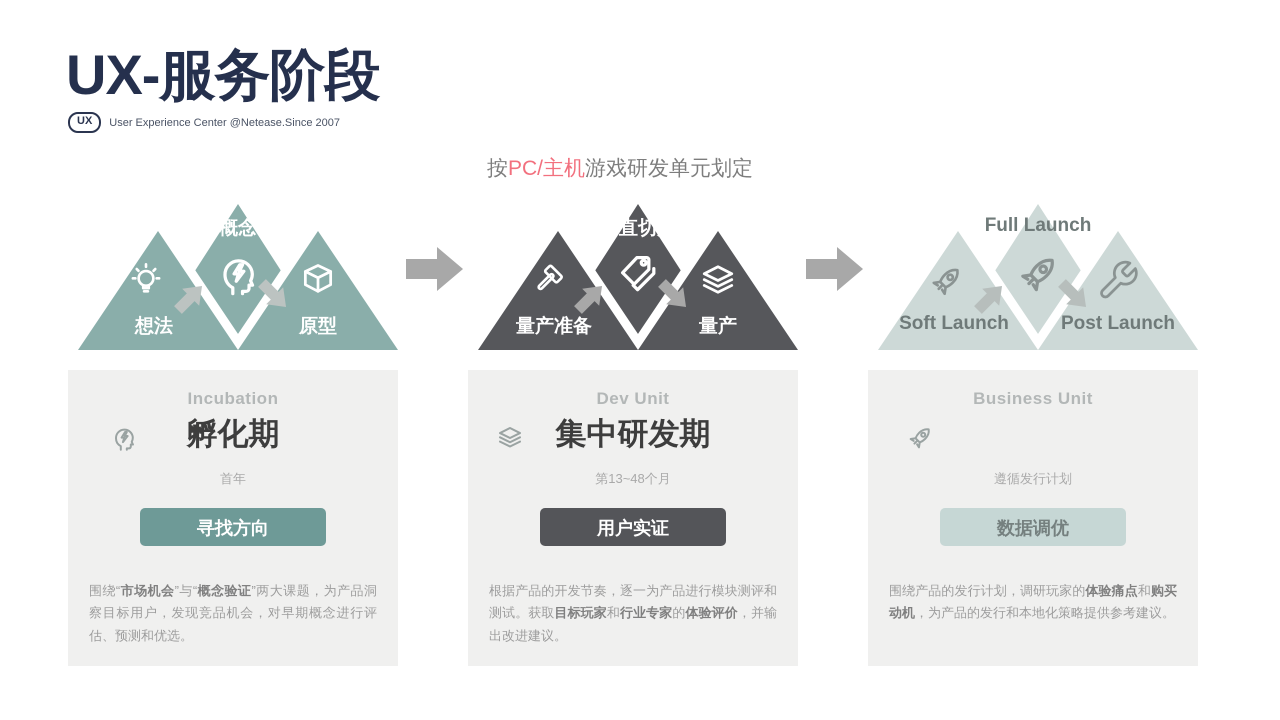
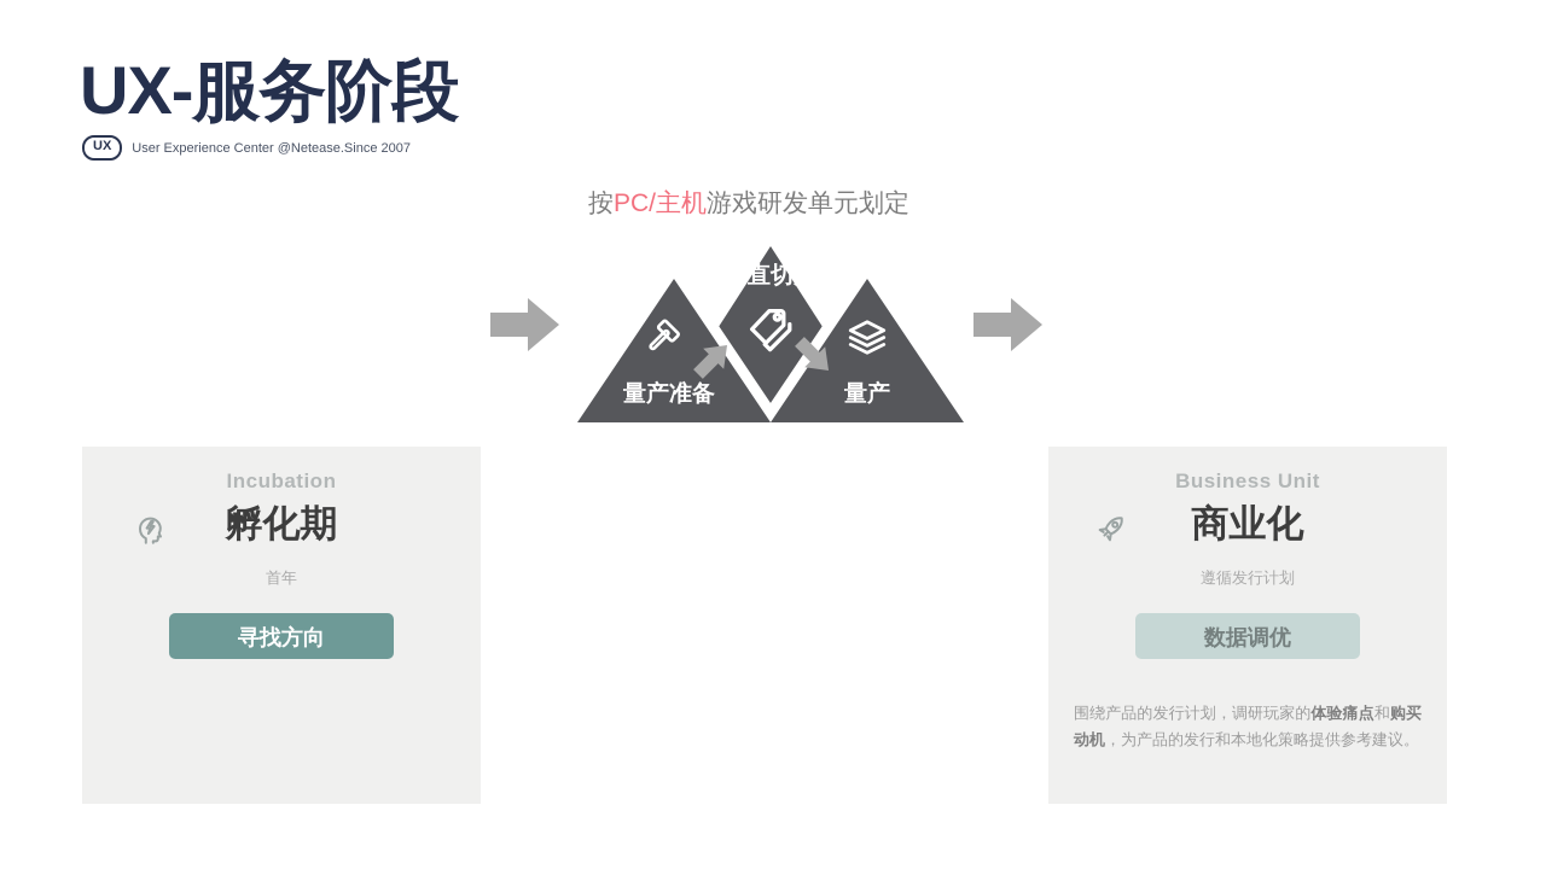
  UX-服务阶段
  UX
  User Experience Center @Netease.Since 2007
  按PC/主机游戏研发单元划定
- 想法
- 概念
- 原型
  Incubation
  孵化期
  首年
  寻找方向
- 围绕“市场机会”与“概念验证”两大课题，为产品洞察目标用户，发现竞品机会，对早期概念进行评估、预测和优选。
  量产准备
  垂直切片
  量产
- Dev Unit
- 集中研发期
- 第13~48个月
- 用户实证
- 根据产品的开发节奏，逐一为产品进行模块测评和测试。获取目标玩家和行业专家的体验评价，并输出改进建议。
- Soft Launch
- Full Launch
- Post Launch
  Business Unit
+ 商业化
  遵循发行计划
  数据调优
  围绕产品的发行计划，调研玩家的体验痛点和购买动机，为产品的发行和本地化策略提供参考建议。
